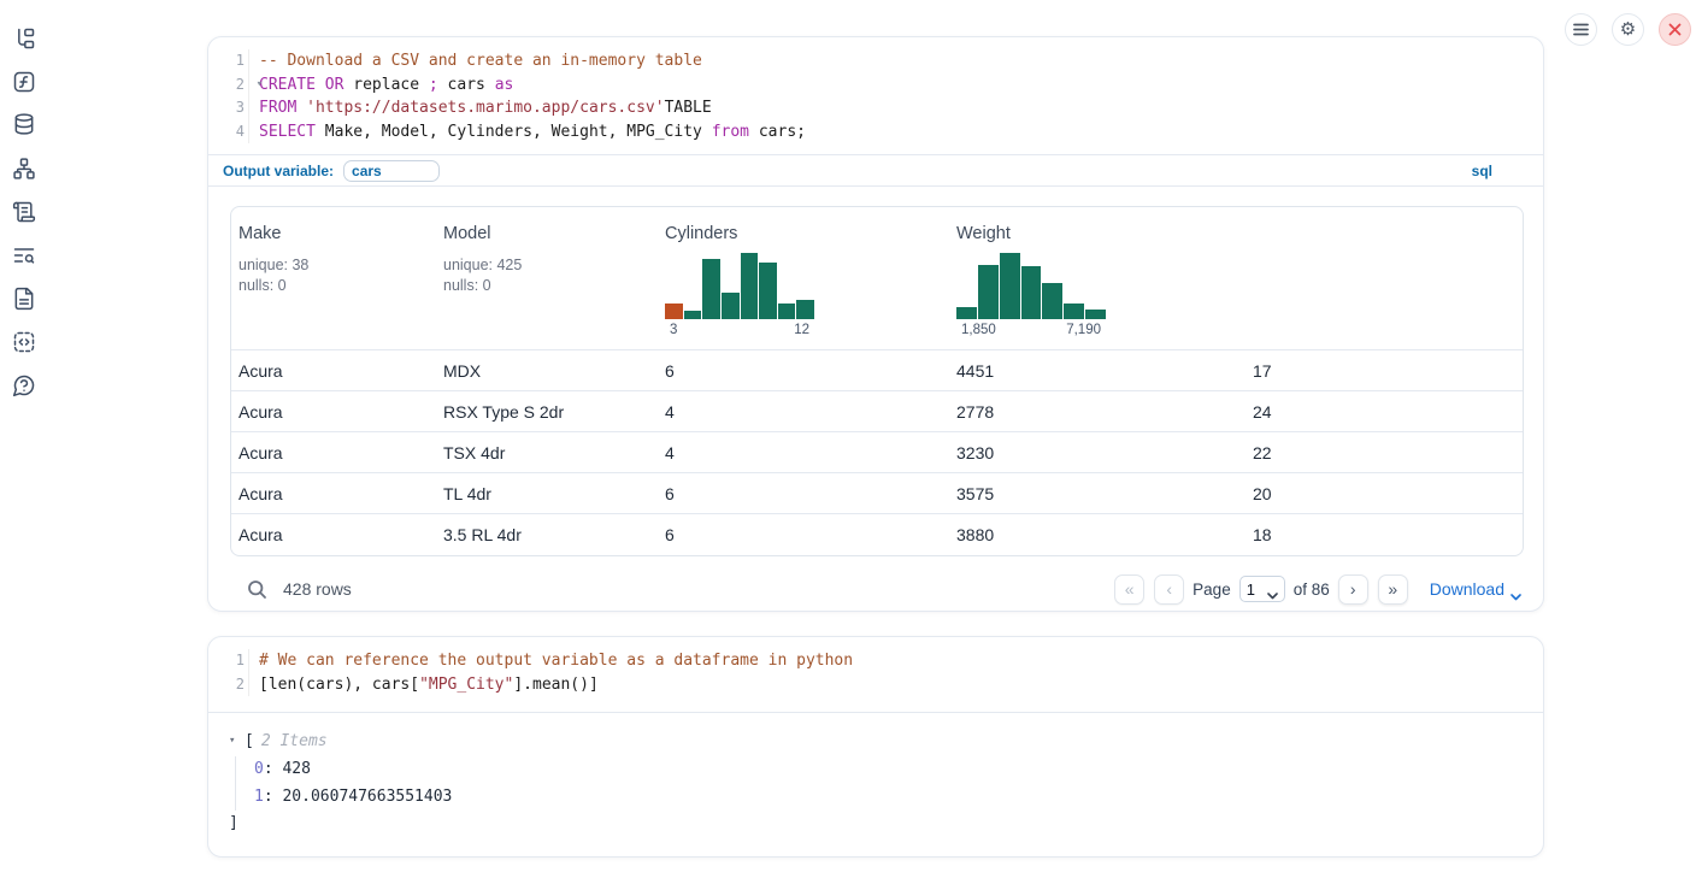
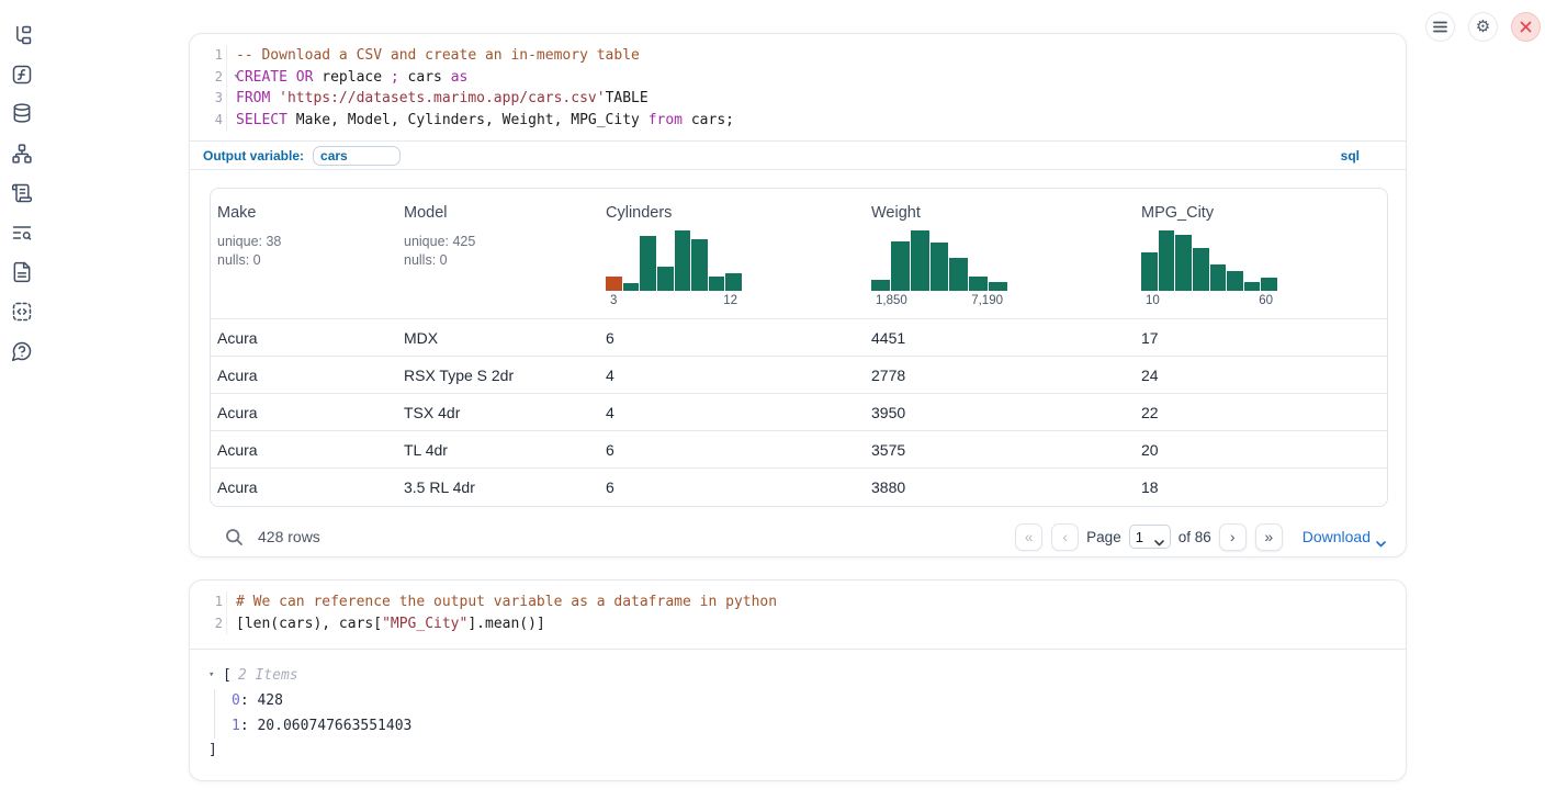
  ⚙
  1
  -- Download a CSV and create an in-memory table
  2
  ▾
  CREATE OR replace ; cars as
  3
  FROM 'https://datasets.marimo.app/cars.csv'TABLE
  4
  SELECT Make, Model, Cylinders, Weight, MPG_City from cars;
  Output variable:
  cars
  sql
  Make
  unique: 38
  nulls: 0
  Model
  unique: 425
  nulls: 0
  Cylinders
  3
  12
  Weight
  1,850
  7,190
+ MPG_City
+ 10
+ 60
  Acura
  MDX
  6
  4451
  17
  Acura
  RSX Type S 2dr
  4
  2778
  24
  Acura
  TSX 4dr
  4
- 3230
+ 3950
  22
  Acura
  TL 4dr
  6
  3575
  20
  Acura
  3.5 RL 4dr
  6
  3880
  18
  428 rows
  «
  ‹
  Page
  1
  of 86
  ›
  »
  Download
  1
  # We can reference the output variable as a dataframe in python
  2
  [len(cars), cars["MPG_City"].mean()]
  ▾
  [
  2 Items
  0: 428
  1: 20.060747663551403
  ]
